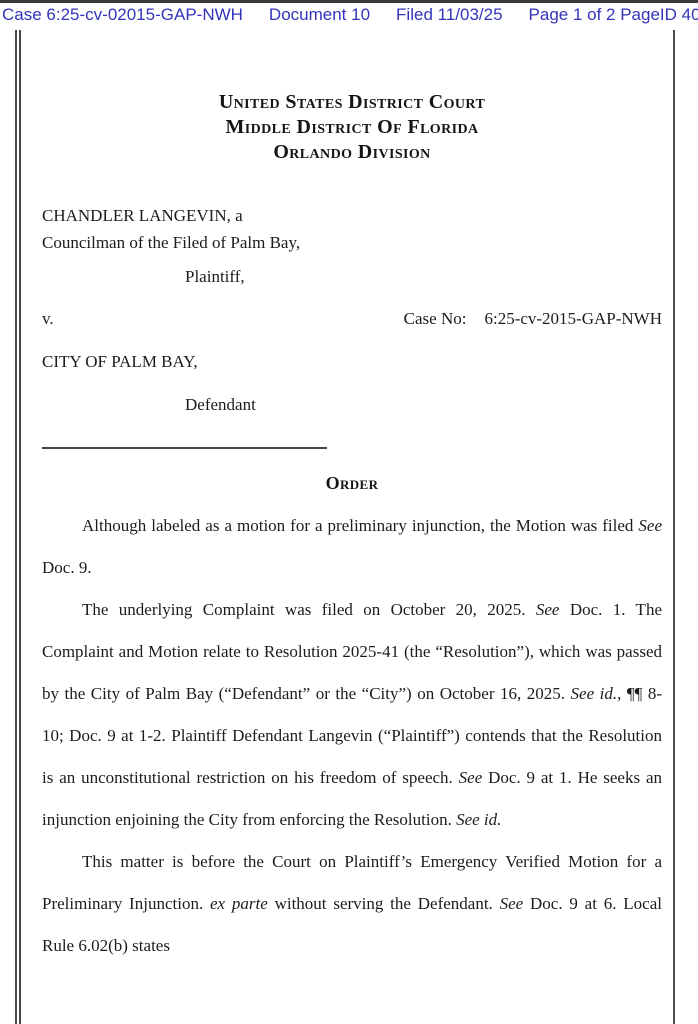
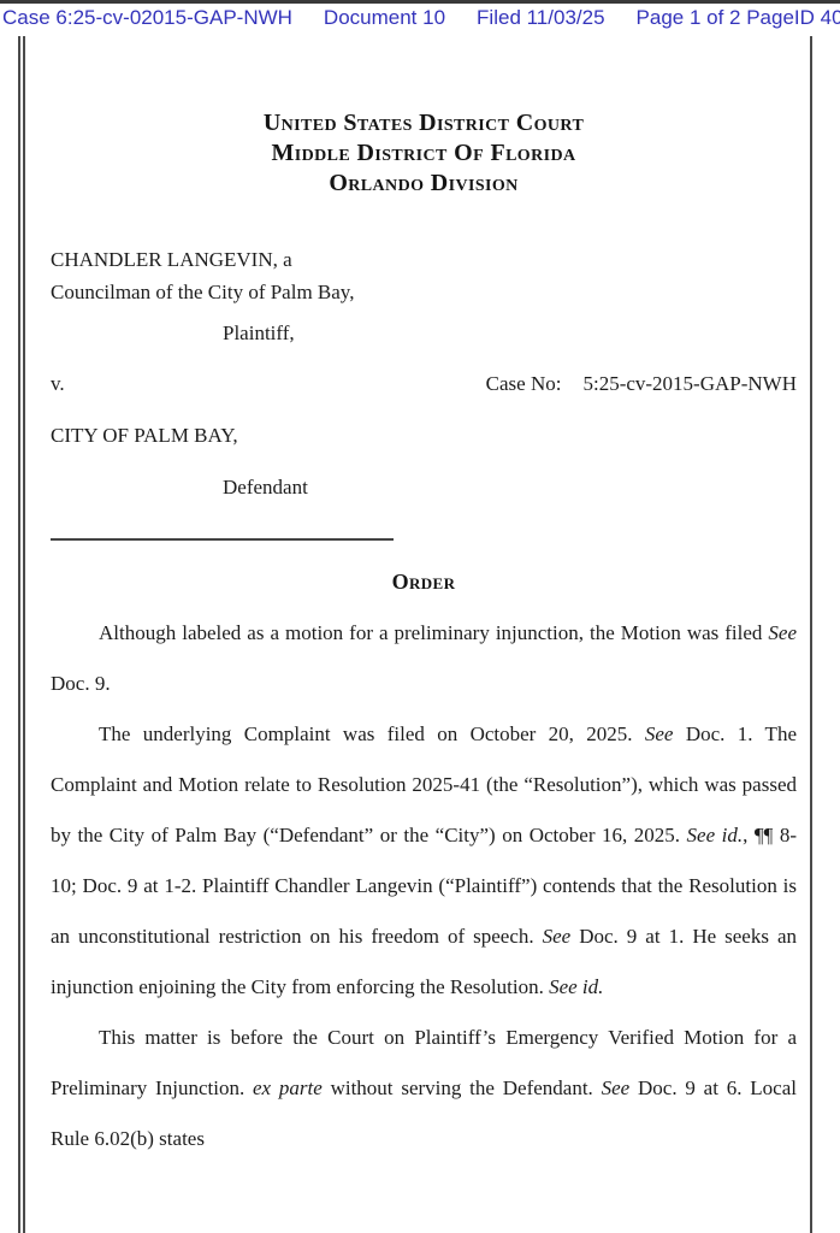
  Case 6:25-cv-02015-GAP-NWH
  Document 10
  Filed 11/03/25
  Page 1 of 2 PageID 40
  United States District Court
  Middle District Of Florida
  Orlando Division
  CHANDLER LANGEVIN, a
- Councilman of the Filed of Palm Bay,
+ Councilman of the City of Palm Bay,
  Plaintiff,
  v.
  Case No:
- 6:25-cv-2015-GAP-NWH
+ 5:25-cv-2015-GAP-NWH
  CITY OF PALM BAY,
  Defendant
  Order
  Although labeled as a motion for a preliminary injunction, the Motion was filed See Doc. 9.
- The underlying Complaint was filed on October 20, 2025. See Doc. 1. The Complaint and Motion relate to Resolution 2025-41 (the “Resolution”), which was passed by the City of Palm Bay (“Defendant” or the “City”) on October 16, 2025. See id., ¶¶ 8-10; Doc. 9 at 1-2. Plaintiff Defendant Langevin (“Plaintiff”) contends that the Resolution is an unconstitutional restriction on his freedom of speech. See Doc. 9 at 1. He seeks an injunction enjoining the City from enforcing the Resolution. See id.
+ The underlying Complaint was filed on October 20, 2025. See Doc. 1. The Complaint and Motion relate to Resolution 2025-41 (the “Resolution”), which was passed by the City of Palm Bay (“Defendant” or the “City”) on October 16, 2025. See id., ¶¶ 8-10; Doc. 9 at 1-2. Plaintiff Chandler Langevin (“Plaintiff”) contends that the Resolution is an unconstitutional restriction on his freedom of speech. See Doc. 9 at 1. He seeks an injunction enjoining the City from enforcing the Resolution. See id.
  This matter is before the Court on Plaintiff’s Emergency Verified Motion for a Preliminary Injunction. ex parte without serving the Defendant. See Doc. 9 at 6. Local Rule 6.02(b) states
